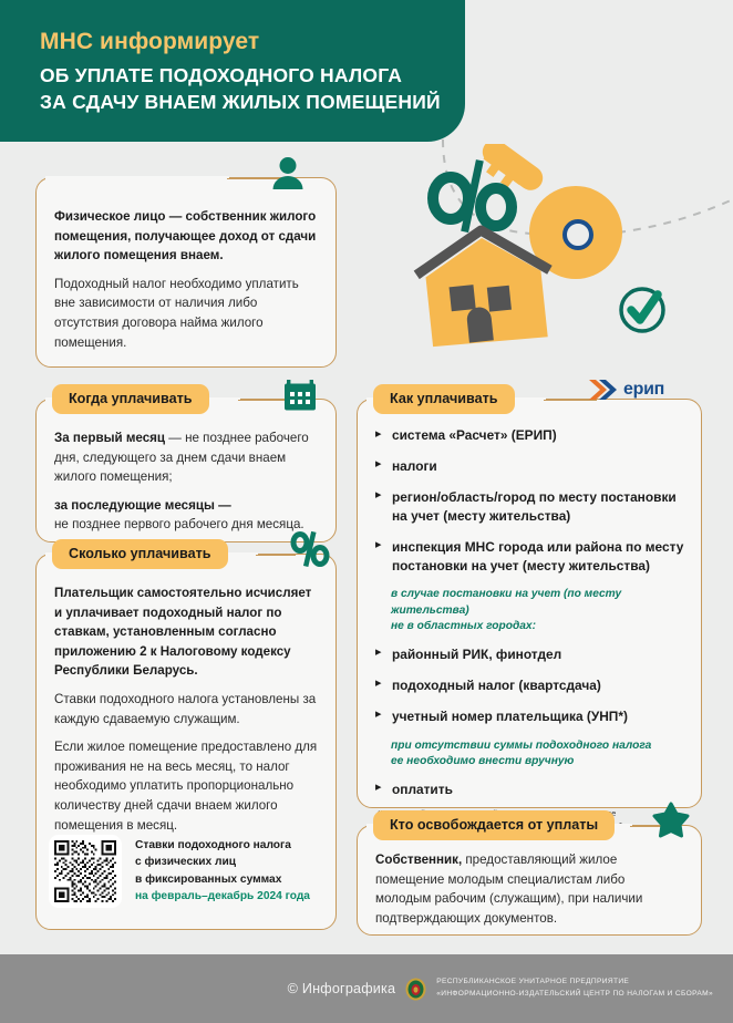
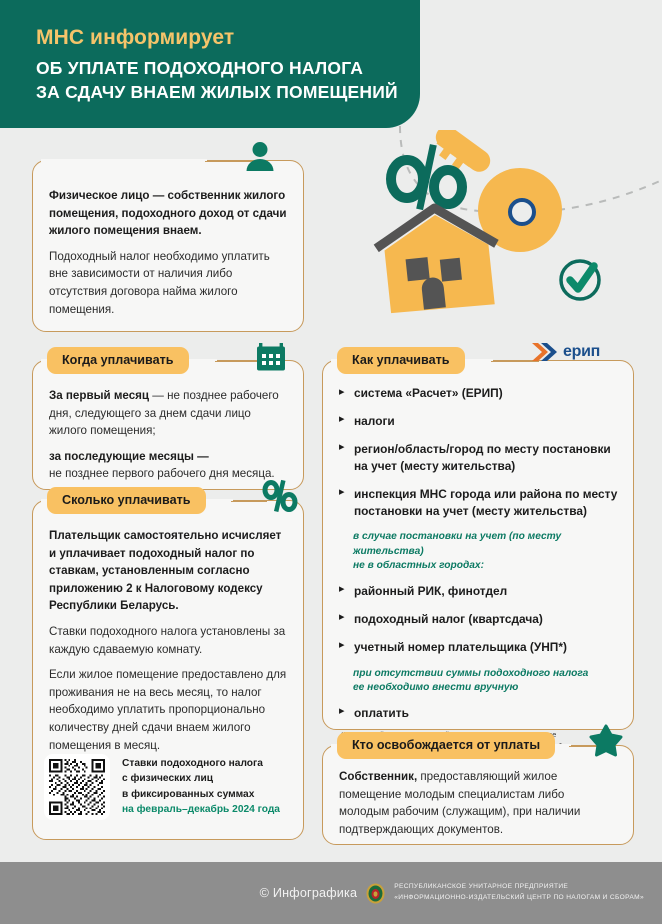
  МНС информирует
  ОБ УПЛАТЕ ПОДОХОДНОГО НАЛОГА
  ЗА СДАЧУ ВНАЕМ ЖИЛЫХ ПОМЕЩЕНИЙ
- Физическое лицо — собственник жилого помещения, получающее доход от сдачи жилого помещения внаем.
+ Физическое лицо — собственник жилого помещения, подоходного доход от сдачи жилого помещения внаем.
  Подоходный налог необходимо уплатить вне зависимости от наличия либо отсутствия договора найма жилого помещения.
  Когда уплачивать
- За первый месяц — не позднее рабочего дня, следующего за днем сдачи внаем жилого помещения;
+ За первый месяц — не позднее рабочего дня, следующего за днем сдачи лицо жилого помещения;
  за последующие месяцы —
  не позднее первого рабочего дня месяца.
  Сколько уплачивать
  Плательщик самостоятельно исчисляет и уплачивает подоходный налог по ставкам, установленным согласно приложению 2 к Налоговому кодексу Республики Беларусь.
- Ставки подоходного налога установлены за каждую сдаваемую служащим.
+ Ставки подоходного налога установлены за каждую сдаваемую комнату.
  Если жилое помещение предоставлено для проживания не на весь месяц, то налог необходимо уплатить пропорционально количеству дней сдачи внаем жилого помещения в месяц.
  Ставки подоходного налога
  с физических лиц
  в фиксированных суммах
  на февраль–декабрь 2024 года
  Как уплачивать
  ерип
  система «Расчет» (ЕРИП)
  налоги
  регион/область/город по месту постановки на учет (месту жительства)
  инспекция МНС города или района по месту постановки на учет (месту жительства)
  в случае постановки на учет (по месту жительства)
  не в областных городах:
  районный РИК, финотдел
  подоходный налог (квартсдача)
  учетный номер плательщика (УНП*)
  при отсутствии суммы подоходного налога
  ее необходимо внести вручную
  оплатить
  Кто освобождается от уплаты
  Собственник, предоставляющий жилое помещение молодым специалистам либо молодым рабочим (служащим), при наличии подтверждающих документов.
  © Инфографика
